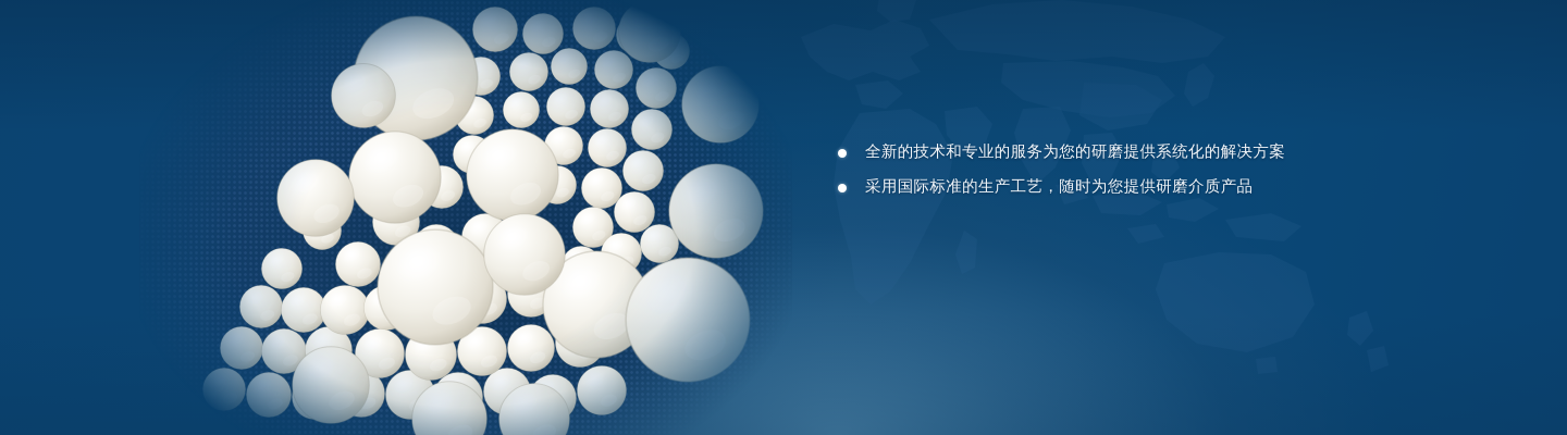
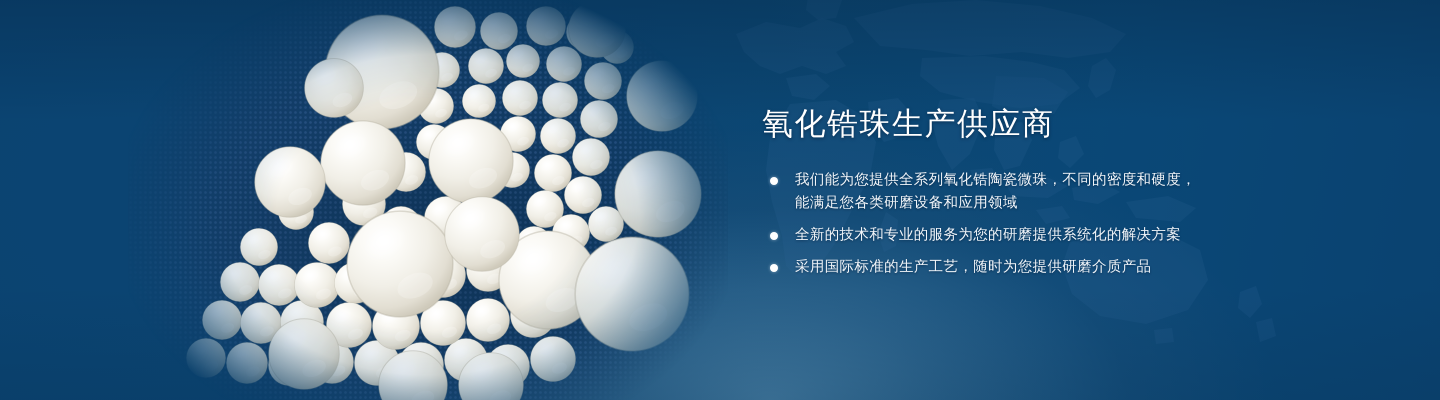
+ 氧化锆珠生产供应商
+ 我们能为您提供全系列氧化锆陶瓷微珠，不同的密度和硬度，
+ 能满足您各类研磨设备和应用领域
  全新的技术和专业的服务为您的研磨提供系统化的解决方案
  采用国际标准的生产工艺，随时为您提供研磨介质产品
